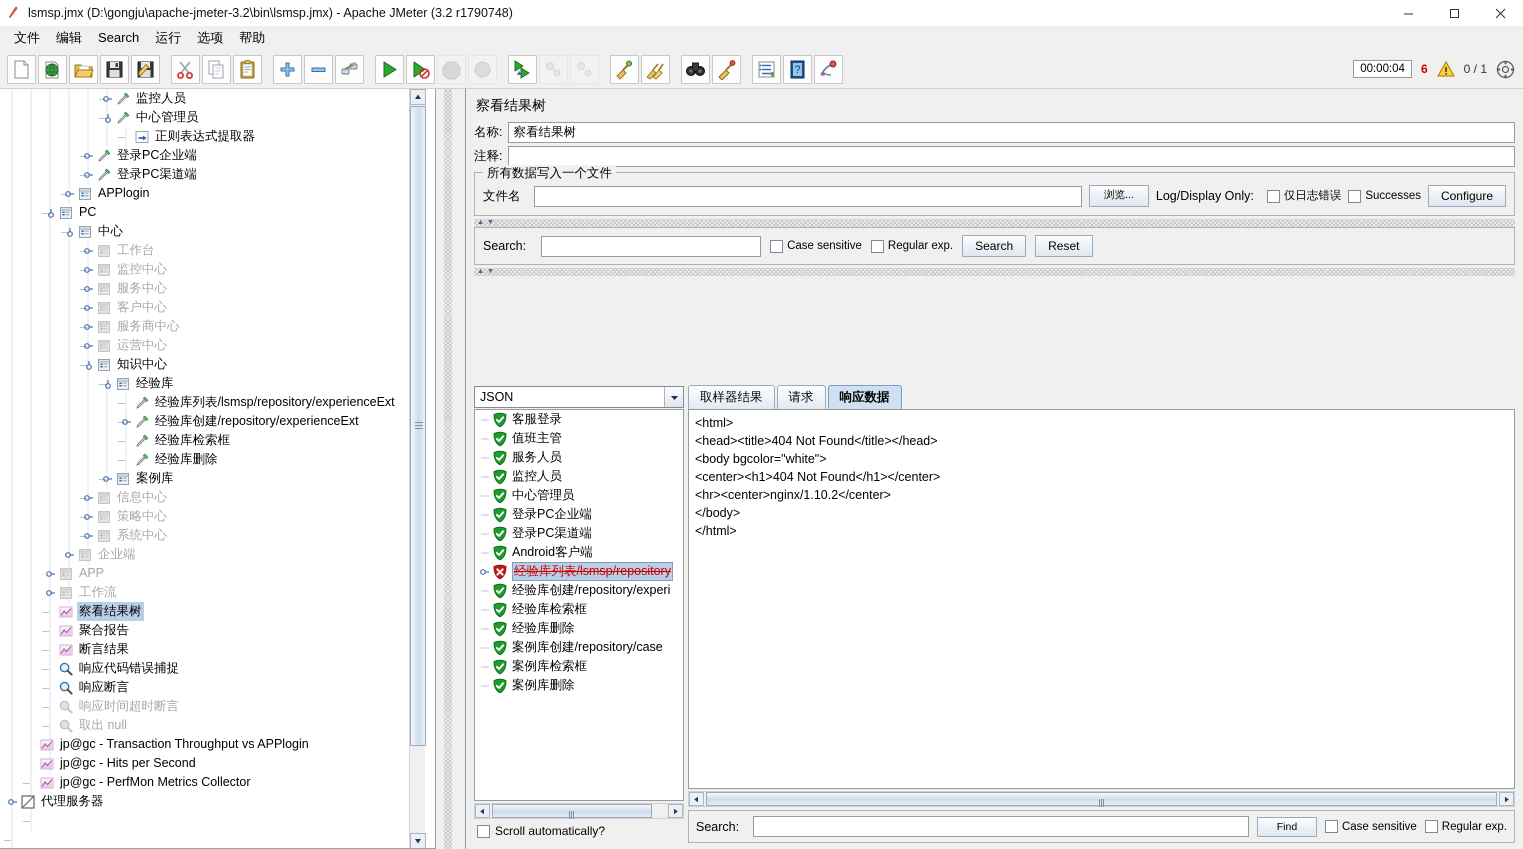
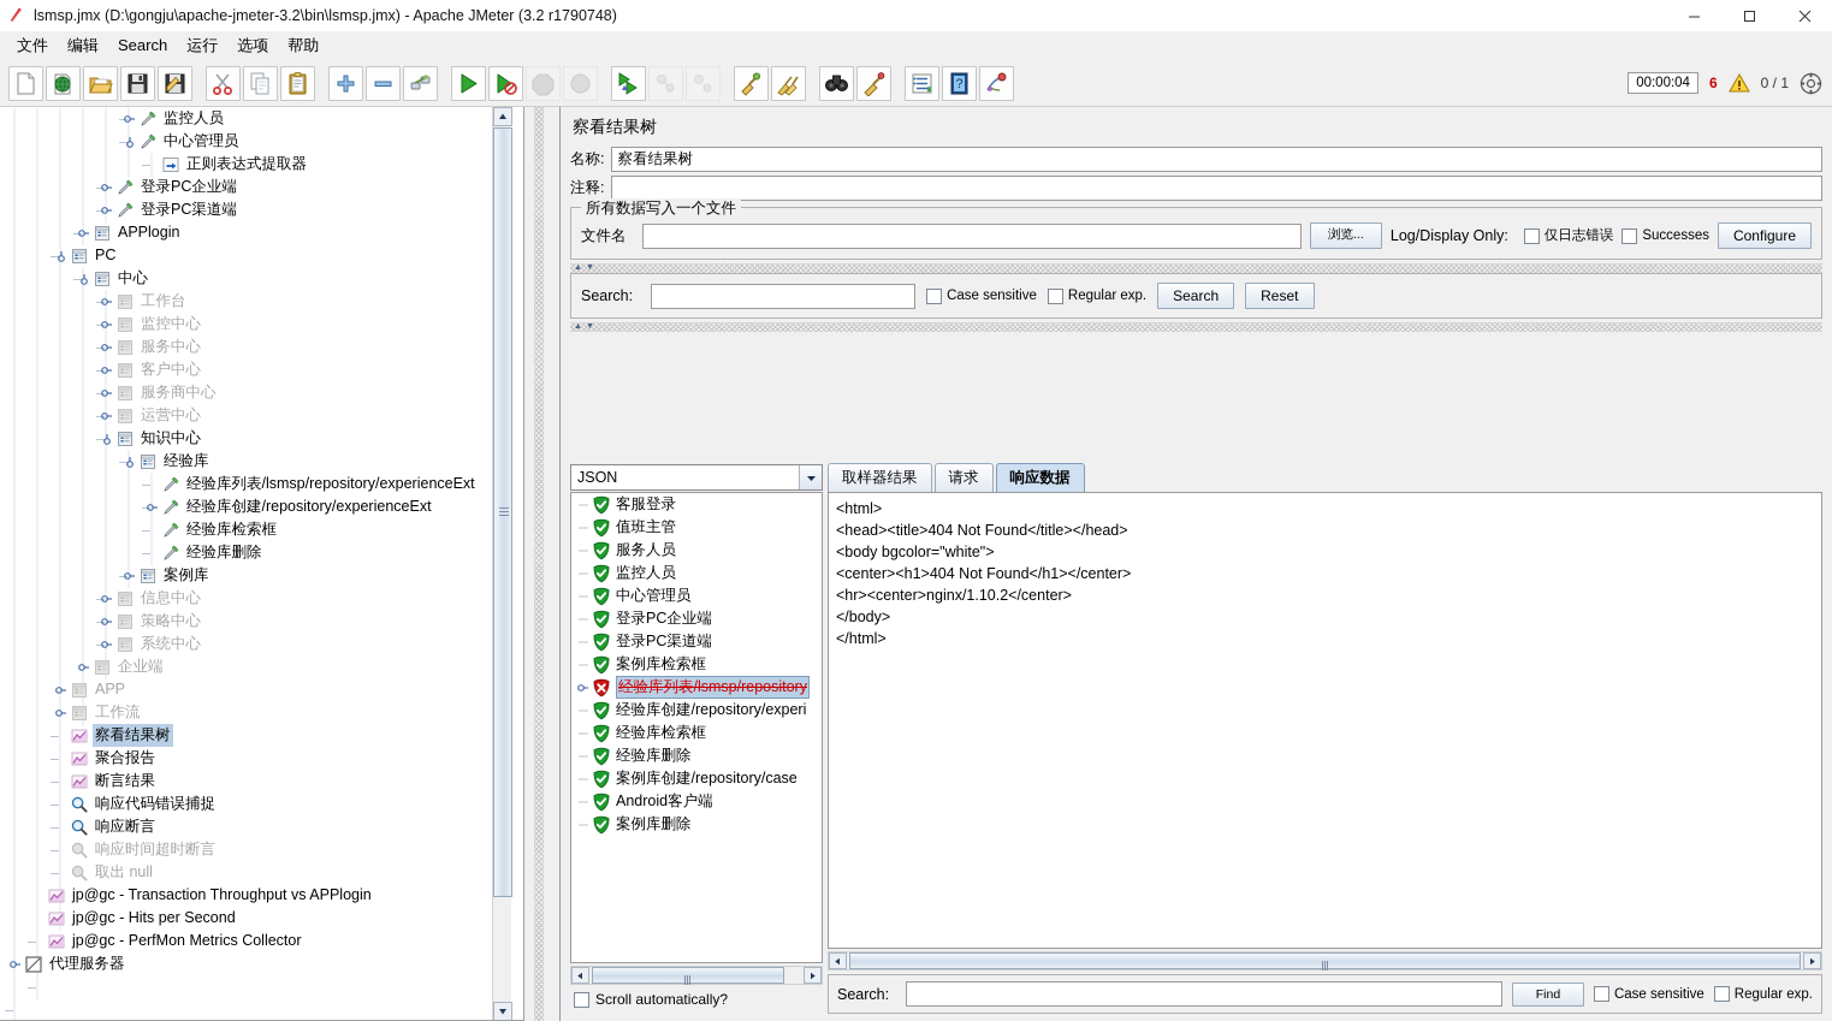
  lsmsp.jmx (D:\gongju\apache-jmeter-3.2\bin\lsmsp.jmx) - Apache JMeter (3.2 r1790748)
  文件
  编辑
  Search
  运行
  选项
  帮助
  ?
  00:00:04
  6
  0 / 1
  监控人员
  中心管理员
  正则表达式提取器
  登录PC企业端
  登录PC渠道端
  APPlogin
  PC
  中心
  工作台
  监控中心
  服务中心
  客户中心
  服务商中心
  运营中心
  知识中心
  经验库
  经验库列表/lsmsp/repository/experienceExt
  经验库创建/repository/experienceExt
  经验库检索框
  经验库删除
  案例库
  信息中心
  策略中心
  系统中心
  企业端
  APP
  工作流
  察看结果树
  聚合报告
  断言结果
  响应代码错误捕捉
  响应断言
  响应时间超时断言
  取出 null
  jp@gc - Transaction Throughput vs APPlogin
  jp@gc - Hits per Second
  jp@gc - PerfMon Metrics Collector
  代理服务器
  察看结果树
  名称:
  察看结果树
  注释:
  所有数据写入一个文件
  文件名
  浏览...
  Log/Display Only:
  仅日志错误
  Successes
  Configure
  Search:
  Case sensitive
  Regular exp.
  Search
  Reset
  JSON
  客服登录
  值班主管
  服务人员
  监控人员
  中心管理员
  登录PC企业端
  登录PC渠道端
- Android客户端
+ 案例库检索框
  经验库列表/lsmsp/repository
  经验库创建/repository/experi
  经验库检索框
  经验库删除
  案例库创建/repository/case
- 案例库检索框
+ Android客户端
  案例库删除
  Scroll automatically?
  取样器结果
  请求
  响应数据
  <html>
  <head><title>404 Not Found</title></head>
  <body bgcolor="white">
  <center><h1>404 Not Found</h1></center>
  <hr><center>nginx/1.10.2</center>
  </body>
  </html>
  Search:
  Find
  Case sensitive
  Regular exp.
